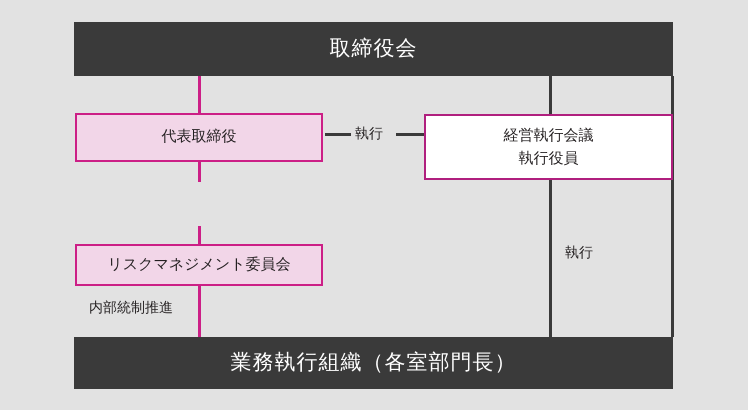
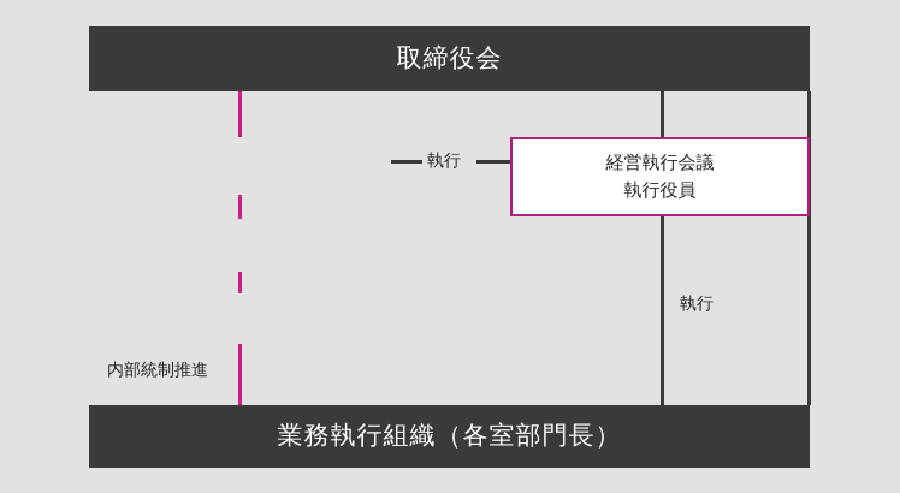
  取締役会
- 代表取締役
- リスクマネジメント委員会
  経営執行会議
  執行役員
  業務執行組織（各室部門長）
  執行
  執行
  内部統制推進
